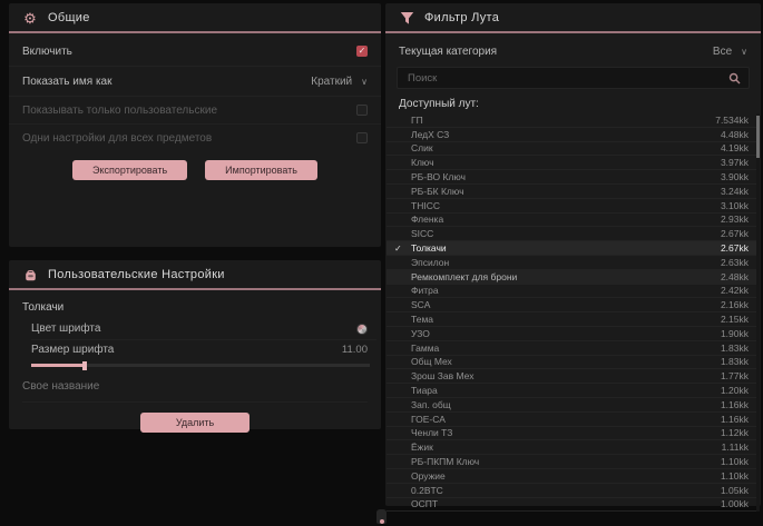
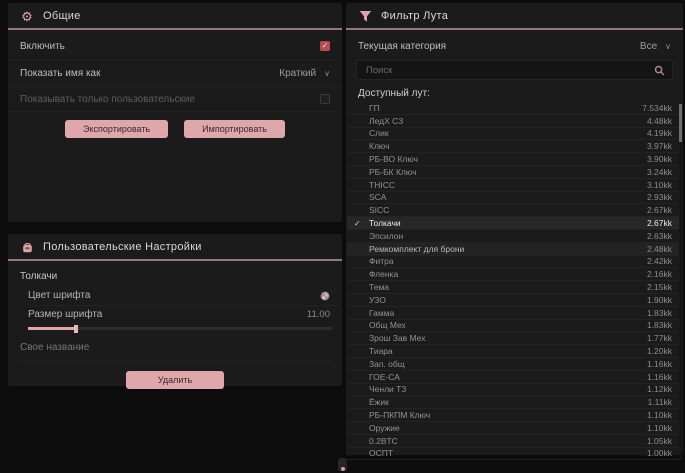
  ⚙
  Общие
  Включить
  ✓
  Показать имя как
  Краткий
  ∨
  Показывать только пользовательские
- Одни настройки для всех предметов
  Экспортировать
  Импортировать
  Пользовательские Настройки
  Толкачи
  Цвет шрифта
  Размер шрифта
  11.00
  Свое название
  Удалить
  Фильтр Лута
  Текущая категория
  Все
  ∨
  Поиск
  Доступный лут:
  ГП
  7.534kk
  ЛедХ СЗ
  4.48kk
  Слик
  4.19kk
  Ключ
  3.97kk
  РБ-ВО Ключ
  3.90kk
  РБ-БК Ключ
  3.24kk
  THICC
  3.10kk
- Фленка
+ SCA
  2.93kk
  SICC
  2.67kk
  ✓
  Толкачи
  2.67kk
  Эпсилон
  2.63kk
  Ремкомплект для брони
  2.48kk
  Фитра
  2.42kk
- SCA
+ Фленка
  2.16kk
  Тема
  2.15kk
  УЗО
  1.90kk
  Гамма
  1.83kk
  Общ Мех
  1.83kk
  Зрош Зав Мех
  1.77kk
  Тиара
  1.20kk
  Зап. общ
  1.16kk
  ГОЕ-СА
  1.16kk
  Ченли ТЗ
  1.12kk
  Ёжик
  1.11kk
  РБ-ПКПМ Ключ
  1.10kk
  Оружие
  1.10kk
  0.2BTC
  1.05kk
  ОСПТ
  1.00kk
